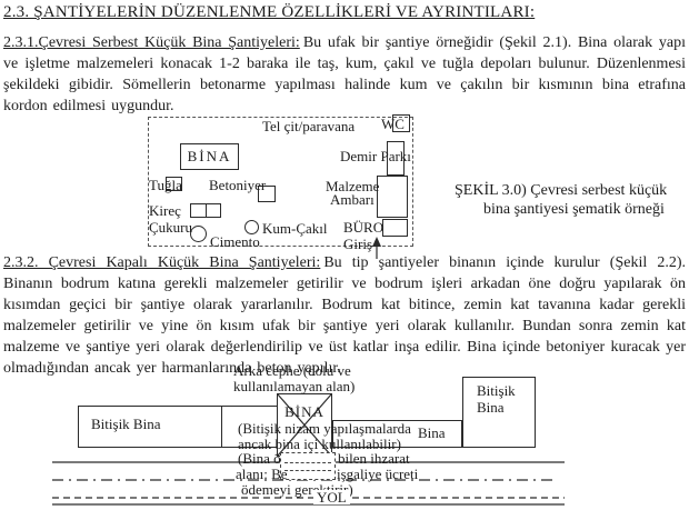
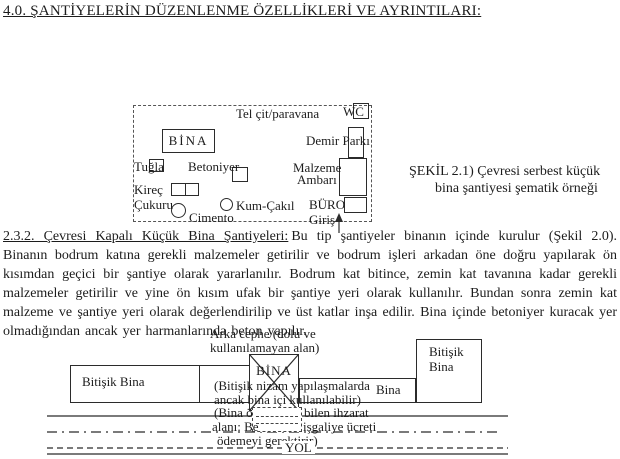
- 2.3. ŞANTİYELERİN DÜZENLENME ÖZELLİKLERİ VE AYRINTILARI:
+ 4.0. ŞANTİYELERİN DÜZENLENME ÖZELLİKLERİ VE AYRINTILARI:
- 2.3.1.Çevresi Serbest Küçük Bina Şantiyeleri: Bu ufak bir şantiye örneğidir (Şekil 2.1). Bina olarak yapı ve işletme malzemeleri konacak 1-2 baraka ile taş, kum, çakıl ve tuğla depoları bulunur. Düzenlenmesi şekildeki gibidir. Sömellerin betonarme yapılması halinde kum ve çakılın bir kısmının bina etrafına kordon edilmesi uygundur.
  Tel çit/paravana
  WC
  BİNA
  Demir Parkı
  Tuğla
  Betoniyer
  Malzeme
  Ambarı
  Kireç
  Çukuru
  Kum-Çakıl
  Cimento
  BÜRO
  Giriş
- ŞEKİL 3.0) Çevresi serbest küçük
+ ŞEKİL 2.1) Çevresi serbest küçük
  bina şantiyesi şematik örneği
- 2.3.2. Çevresi Kapalı Küçük Bina Şantiyeleri: Bu tip şantiyeler binanın içinde kurulur (Şekil 2.2). Binanın bodrum katına gerekli malzemeler getirilir ve bodrum işleri arkadan öne doğru yapılarak ön kısımdan geçici bir şantiye olarak yararlanılır. Bodrum kat bitince, zemin kat tavanına kadar gerekli malzemeler getirilir ve yine ön kısım ufak bir şantiye yeri olarak kullanılır. Bundan sonra zemin kat malzeme ve şantiye yeri olarak değerlendirilip ve üst katlar inşa edilir. Bina içinde betoniyer kuracak yer olmadığından ancak yer harmanlarında beton yapılır.
+ 2.3.2. Çevresi Kapalı Küçük Bina Şantiyeleri: Bu tip şantiyeler binanın içinde kurulur (Şekil 2.0). Binanın bodrum katına gerekli malzemeler getirilir ve bodrum işleri arkadan öne doğru yapılarak ön kısımdan geçici bir şantiye olarak yararlanılır. Bodrum kat bitince, zemin kat tavanına kadar gerekli malzemeler getirilir ve yine ön kısım ufak bir şantiye yeri olarak kullanılır. Bundan sonra zemin kat malzeme ve şantiye yeri olarak değerlendirilip ve üst katlar inşa edilir. Bina içinde betoniyer kuracak yer olmadığından ancak yer harmanlarında beton yapılır.
  Arka cephe (dolu ve
  kullanılamayan alan)
  Bitişik Bina
  BİNA
  (Bitişik nizam yapılaşmalarda
  ancak bina içi kullanılabilir)
  (Bina ö
  bilen ihzarat
  alanı: Be
  işgaliye ücreti
  Bina
  Bitişik
  Bina
  YOL
